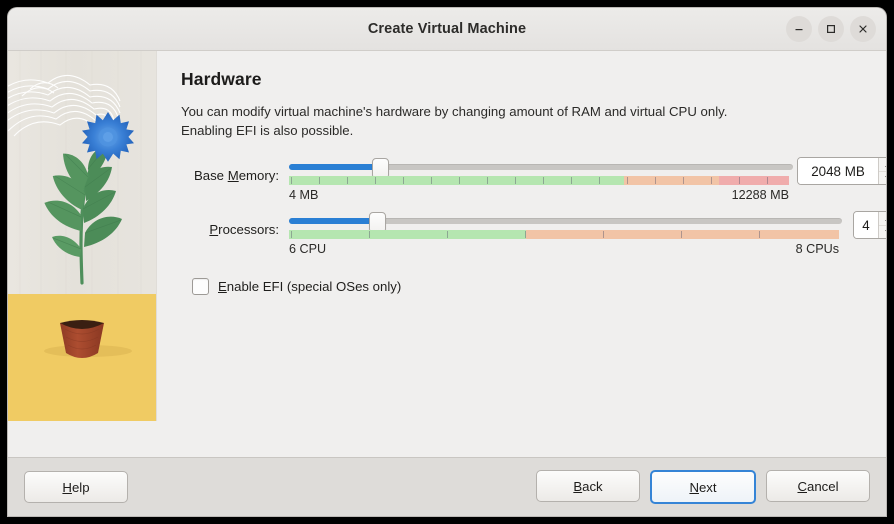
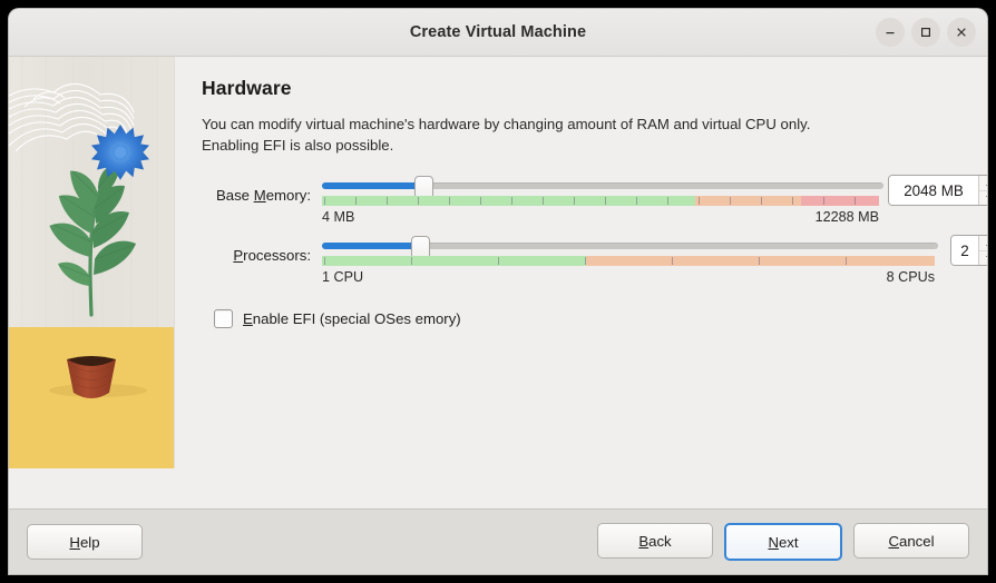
  Create Virtual Machine
  Hardware
  You can modify virtual machine's hardware by changing amount of RAM and virtual CPU only. Enabling EFI is also possible.
  Base Memory:
  4 MB
  12288 MB
  2048 MB
  Processors:
- 6 CPU
+ 1 CPU
  8 CPUs
- 4
+ 2
- Enable EFI (special OSes only)
+ Enable EFI (special OSes emory)
  H
  elp
  B
  ack
  N
  ext
  C
  ancel
